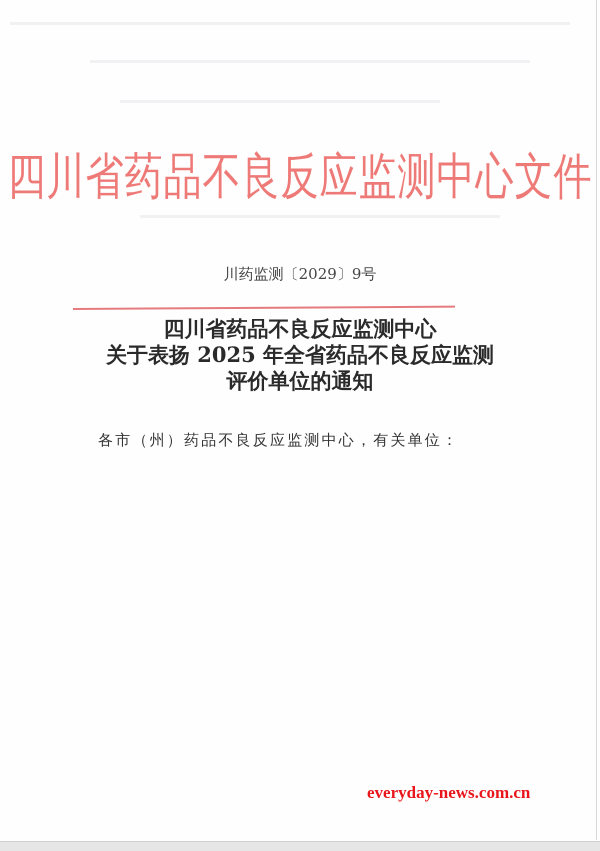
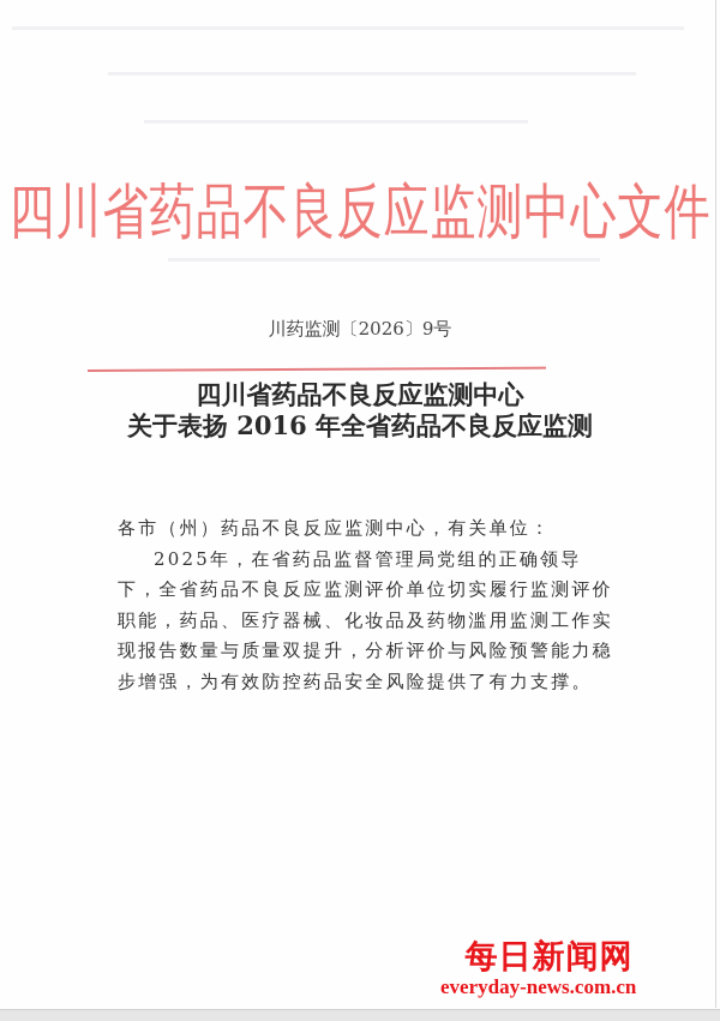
  四川省药品不良反应监测中心文件
- 川药监测〔2029〕9号
+ 川药监测〔2026〕9号
  四川省药品不良反应监测中心
- 关于表扬 2025 年全省药品不良反应监测
+ 关于表扬 2016 年全省药品不良反应监测
- 评价单位的通知
  各市（州）药品不良反应监测中心，有关单位：
+ 2025年，在省药品监督管理局党组的正确领导下，全省药品不良反应监测评价单位切实履行监测评价职能，药品、医疗器械、化妆品及药物滥用监测工作实现报告数量与质量双提升，分析评价与风险预警能力稳步增强，为有效防控药品安全风险提供了有力支撑。
+ 每日新闻网
  everyday-news.com.cn
